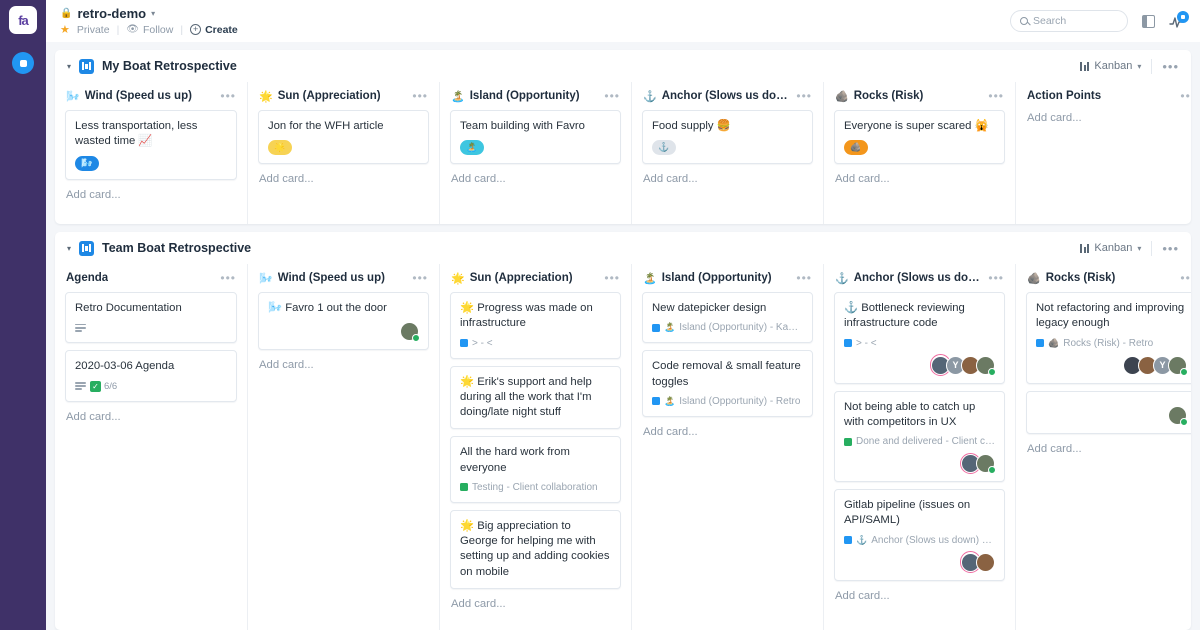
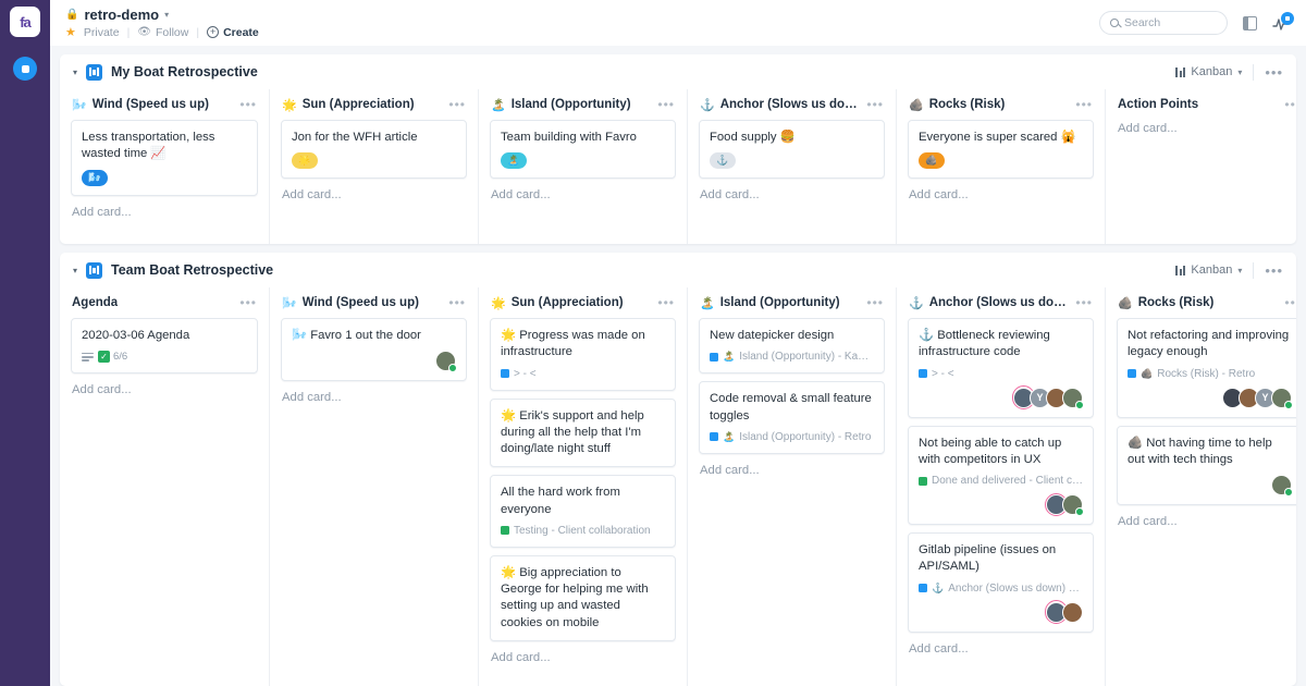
  fa
  🔒
  retro-demo
  ▾
  ★
  Private
  👁
  Follow
  |
  +
  Create
  Search
  ▾
  My Boat Retrospective
  Kanban
  ▾
  •••
  🌬️
  Wind (Speed us up)
  •••
  Less transportation, less wasted time 📈
  🌬️
  Add card...
  🌟
  Sun (Appreciation)
  •••
  Jon for the WFH article
  🌟
  Add card...
  🏝️
  Island (Opportunity)
  •••
  Team building with Favro
  🏝️
  Add card...
  ⚓
  Anchor (Slows us down
  •••
  Food supply 🍔
  ⚓
  Add card...
  🪨
  Rocks (Risk)
  •••
  Everyone is super scared 🙀
  🪨
  Add card...
  Action Points
  Add card...
  ▾
  Team Boat Retrospective
  Kanban
  ▾
  •••
  Agenda
  •••
- Retro Documentation
  2020-03-06 Agenda
  ✓
  6/6
  Add card...
  🌬️
  Wind (Speed us up)
  •••
  🌬️ Favro 1 out the door
  Add card...
  🌟
  Sun (Appreciation)
  •••
  🌟 Progress was made on infrastructure
  > - <
- 🌟 Erik's support and help during all the work that I'm doing/late night stuff
+ 🌟 Erik's support and help during all the help that I'm doing/late night stuff
  All the hard work from everyone
  Testing - Client collaboration
- 🌟 Big appreciation to George for helping me with setting up and adding cookies on mobile
+ 🌟 Big appreciation to George for helping me with setting up and wasted cookies on mobile
  Add card...
  🏝️
  Island (Opportunity)
  •••
  New datepicker design
  🏝️
  Island (Opportunity) - Kanba
  Code removal & small feature toggles
  🏝️
  Island (Opportunity) - Retro
  Add card...
  ⚓
  Anchor (Slows us down
  •••
  ⚓ Bottleneck reviewing infrastructure code
  > - <
  Y
  Not being able to catch up with competitors in UX
  Done and delivered - Client coll
  Gitlab pipeline (issues on API/SAML)
  ⚓
  Anchor (Slows us down) - K
  Add card...
  🪨
  Rocks (Risk)
  Not refactoring and improving legacy enough
  🪨
  Rocks (Risk) - Retro
  Y
+ 🪨 Not having time to help out with tech things
  Add card...
